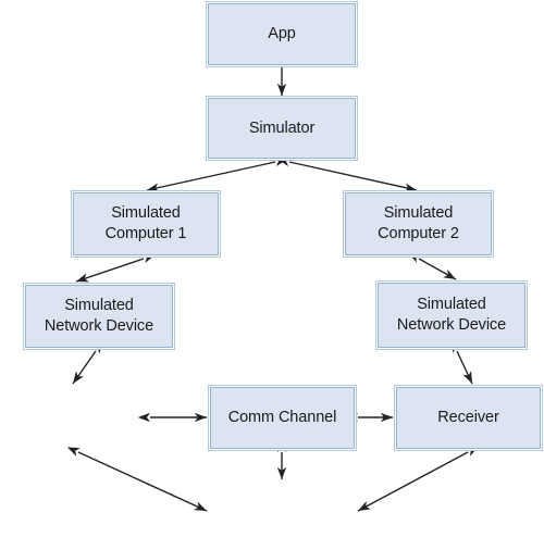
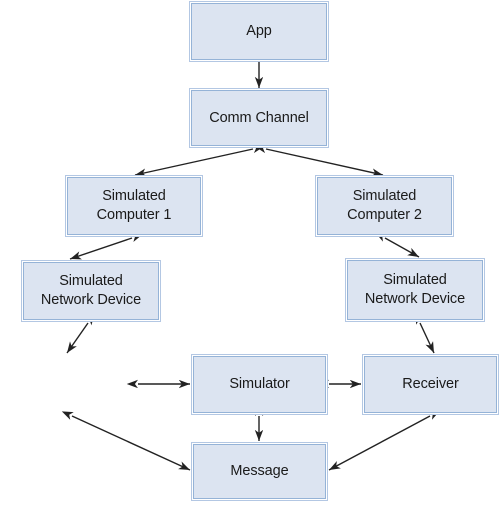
  App
- Simulator
+ Comm Channel
  Simulated
  Computer 1
  Simulated
  Computer 2
  Simulated
  Network Device
  Simulated
  Network Device
- Comm Channel
+ Simulator
  Receiver
+ Message
